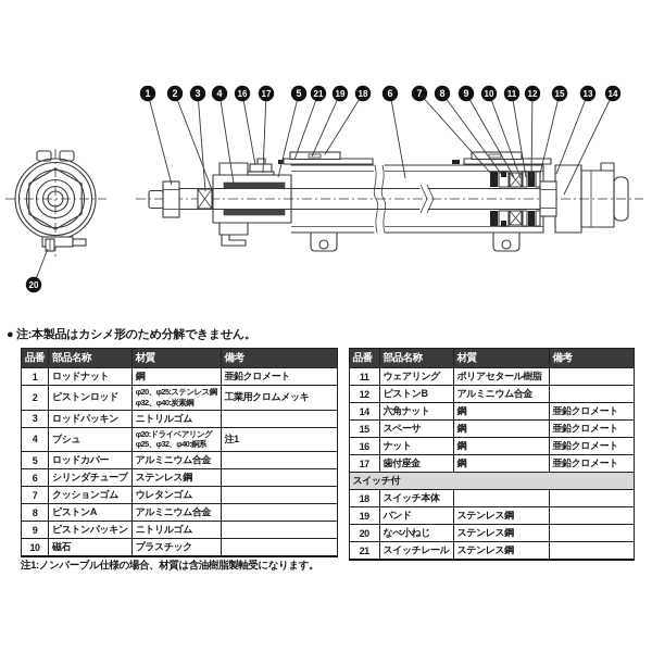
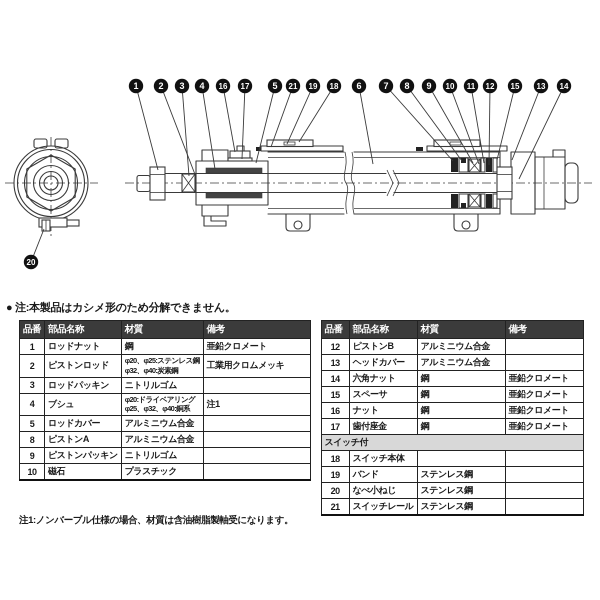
  1
  2
  3
  4
  16
  17
  5
  21
  19
  18
  6
  7
  8
  9
  10
  11
  12
  15
  13
  14
  20
  ● 注:本製品はカシメ形のため分解できません。
  品番	部品名称	材質	備考
  1	ロッドナット	鋼	亜鉛クロメート
  2	ピストンロッド	φ20、φ25:ステンレス鋼φ32、φ40:炭素鋼	工業用クロムメッキ
  3	ロッドパッキン	ニトリルゴム
  4	ブシュ	φ20:ドライベアリングφ25、φ32、φ40:銅系	注1
  5	ロッドカバー	アルミニウム合金
- 6	シリンダチューブ	ステンレス鋼
- 7	クッションゴム	ウレタンゴム
  8	ピストンA	アルミニウム合金
  9	ピストンパッキン	ニトリルゴム
  10	磁石	プラスチック
  品番	部品名称	材質	備考
- 11	ウェアリング	ポリアセタール樹脂
  12	ピストンB	アルミニウム合金
+ 13	ヘッドカバー	アルミニウム合金
  14	六角ナット	鋼	亜鉛クロメート
  15	スペーサ	鋼	亜鉛クロメート
  16	ナット	鋼	亜鉛クロメート
  17	歯付座金	鋼	亜鉛クロメート
  スイッチ付
  18	スイッチ本体
  19	バンド	ステンレス鋼
  20	なべ小ねじ	ステンレス鋼
  21	スイッチレール	ステンレス鋼
  注1:ノンバーブル仕様の場合、材質は含油樹脂製軸受になります。
